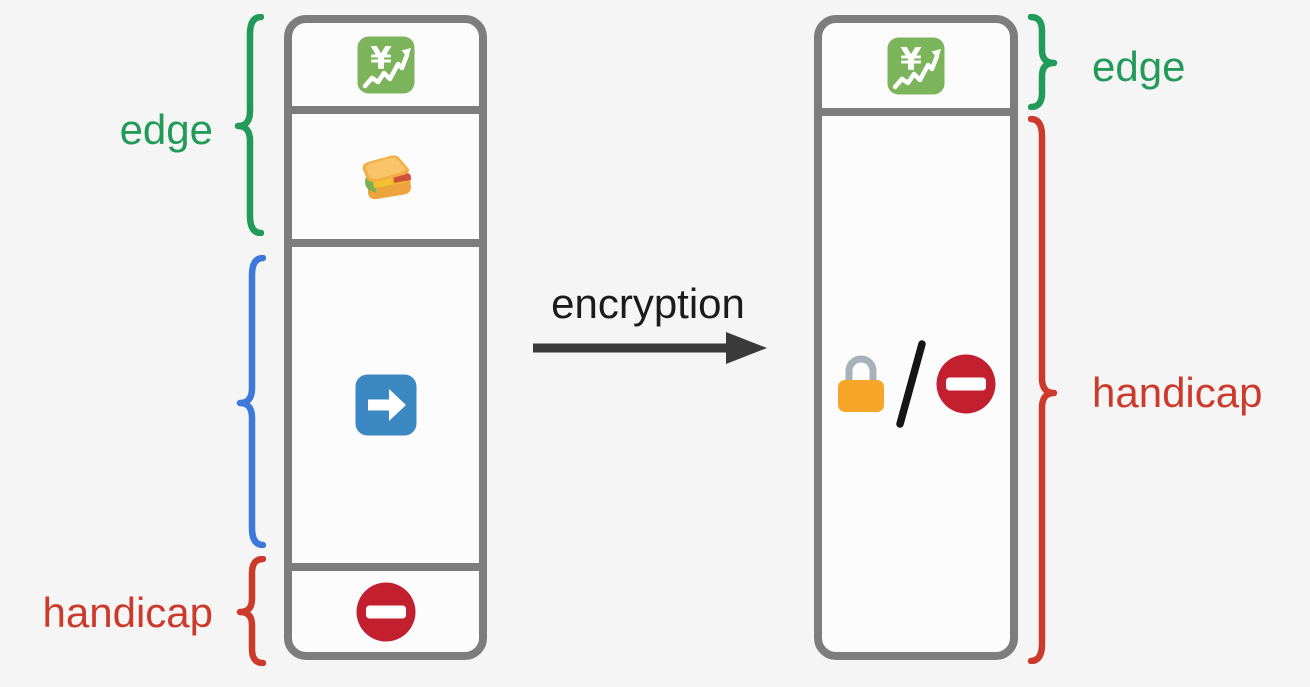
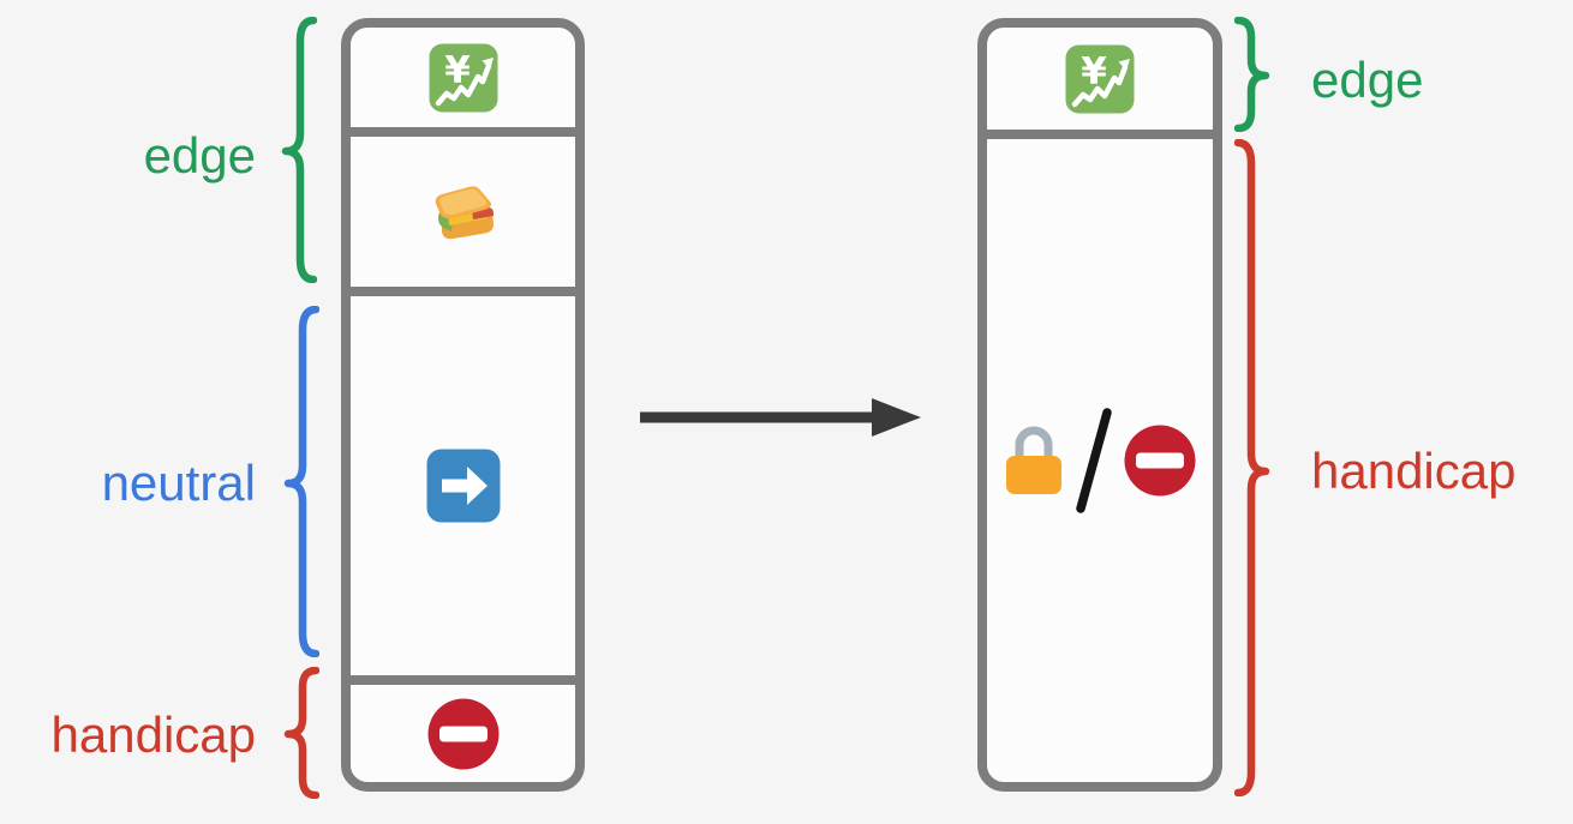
  edge
+ neutral
  handicap
  ¥
- encryption
  ¥
  edge
  handicap
